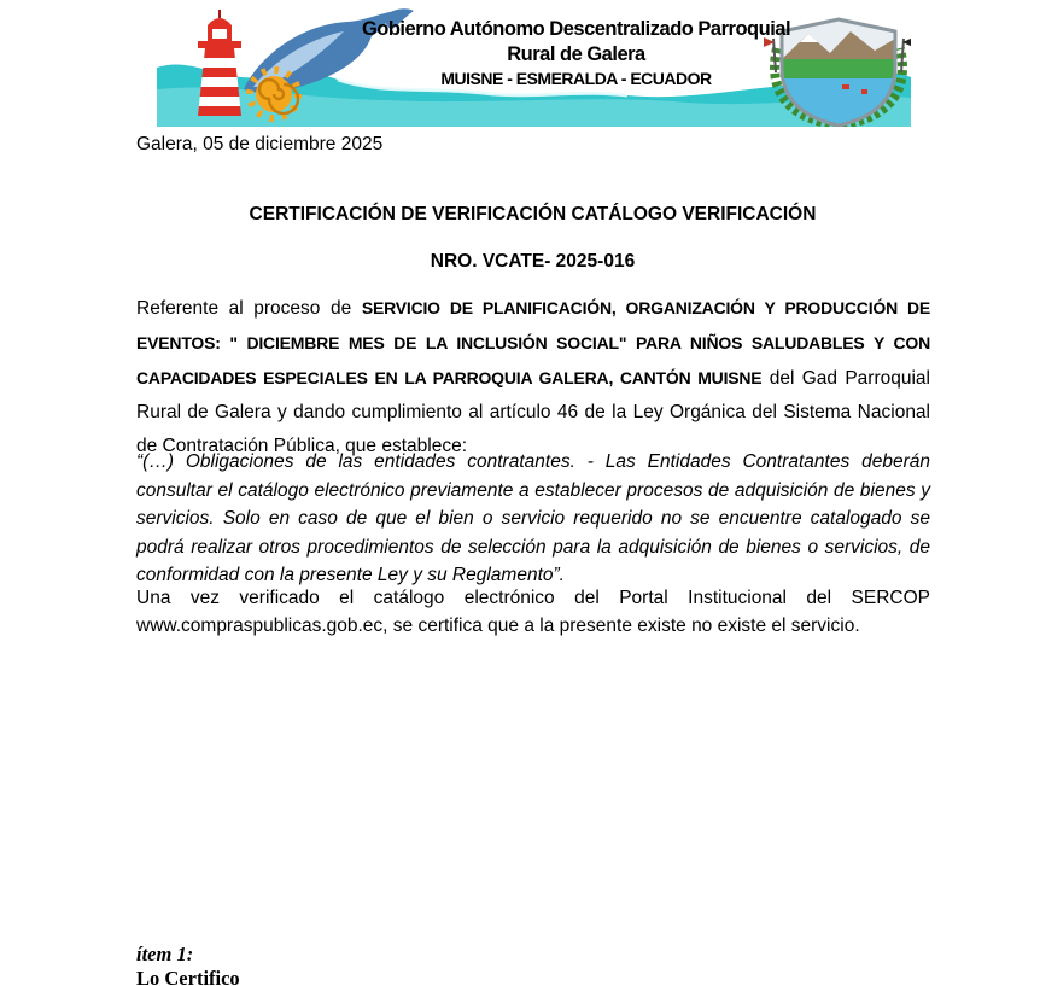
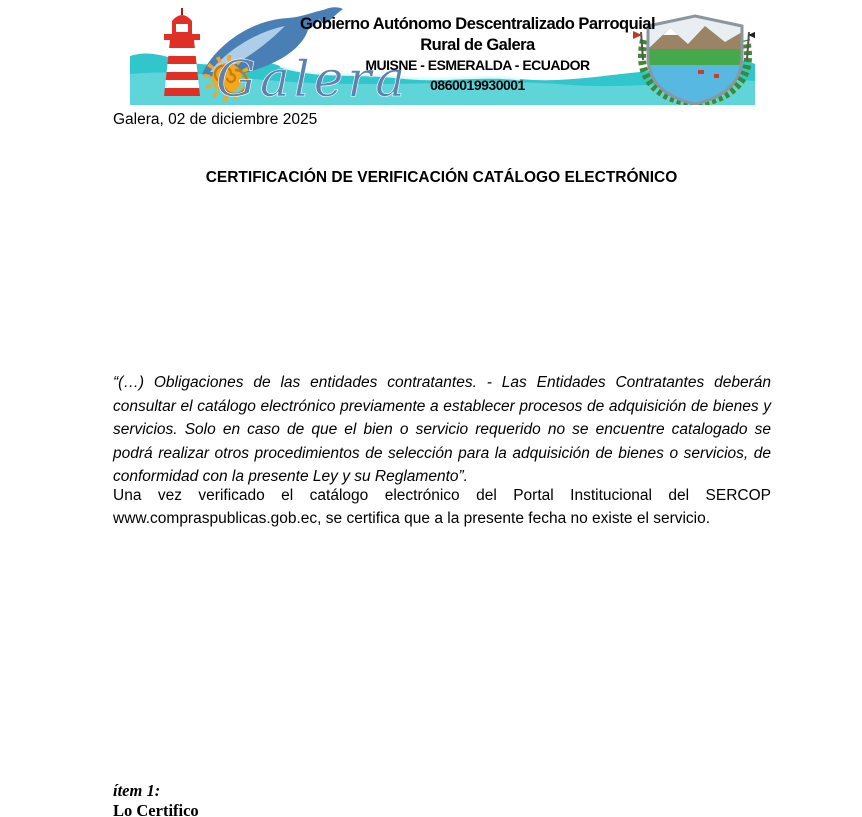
+ Galera
  Gobierno Autónomo Descentralizado Parroquial Rural de Galera
  MUISNE - ESMERALDA - ECUADOR
+ 0860019930001
- Galera, 05 de diciembre 2025
+ Galera, 02 de diciembre 2025
- CERTIFICACIÓN DE VERIFICACIÓN CATÁLOGO VERIFICACIÓN
+ CERTIFICACIÓN DE VERIFICACIÓN CATÁLOGO ELECTRÓNICO
- NRO. VCATE- 2025-016
- Referente al proceso de SERVICIO DE PLANIFICACIÓN, ORGANIZACIÓN Y PRODUCCIÓN DE EVENTOS: " DICIEMBRE MES DE LA INCLUSIÓN SOCIAL" PARA NIÑOS SALUDABLES Y CON CAPACIDADES ESPECIALES EN LA PARROQUIA GALERA, CANTÓN MUISNE del Gad Parroquial Rural de Galera y dando cumplimiento al artículo 46 de la Ley Orgánica del Sistema Nacional de Contratación Pública, que establece:
  “(…) Obligaciones de las entidades contratantes. - Las Entidades Contratantes deberán consultar el catálogo electrónico previamente a establecer procesos de adquisición de bienes y servicios. Solo en caso de que el bien o servicio requerido no se encuentre catalogado se podrá realizar otros procedimientos de selección para la adquisición de bienes o servicios, de conformidad con la presente Ley y su Reglamento”.
- Una vez verificado el catálogo electrónico del Portal Institucional del SERCOP www.compraspublicas.gob.ec, se certifica que a la presente existe no existe el servicio.
+ Una vez verificado el catálogo electrónico del Portal Institucional del SERCOP www.compraspublicas.gob.ec, se certifica que a la presente fecha no existe el servicio.
  ítem 1:
  Lo Certifico
